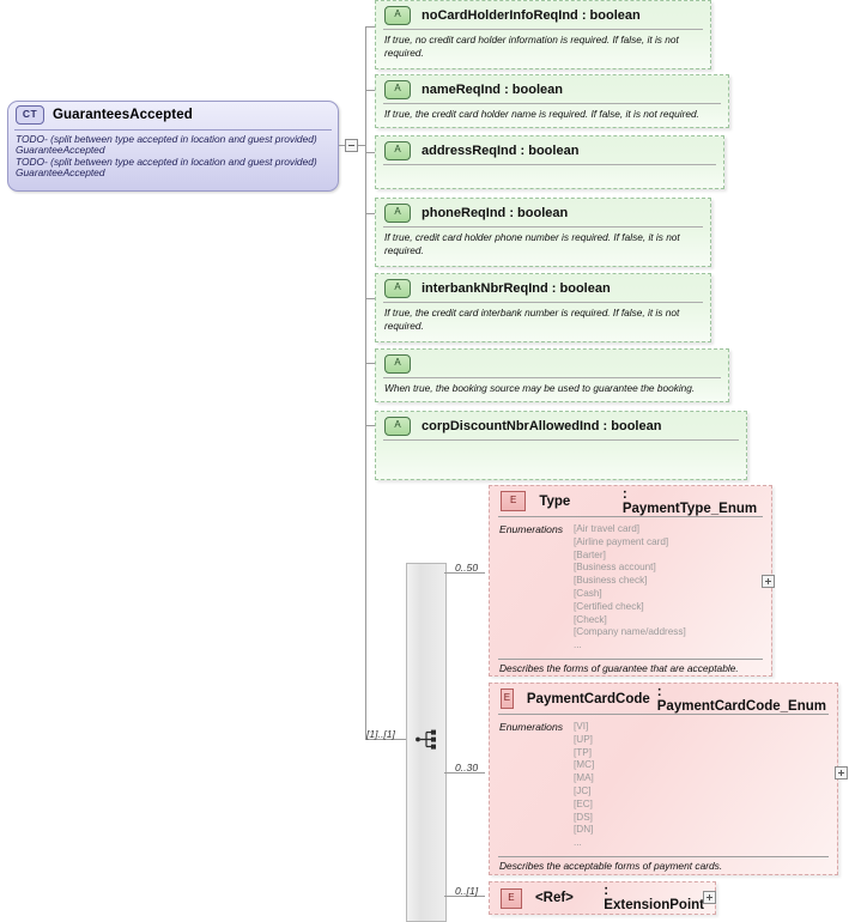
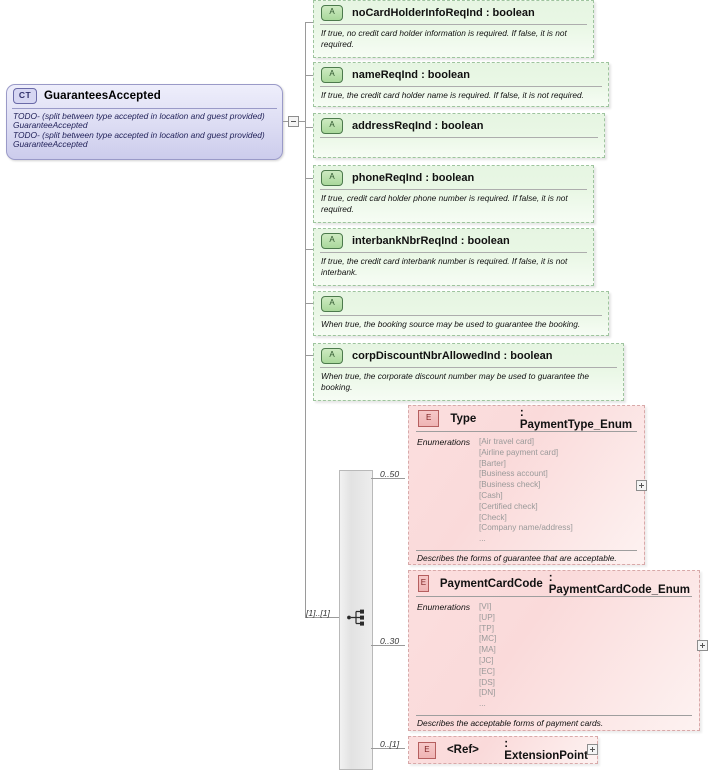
  CT
  GuaranteesAccepted
  TODO- (split between type accepted in location and guest provided)
  GuaranteeAccepted
  TODO- (split between type accepted in location and guest provided)
  GuaranteeAccepted
  A
  noCardHolderInfoReqInd : boolean
  If true, no credit card holder information is required. If false, it is not required.
  A
  nameReqInd : boolean
  If true, the credit card holder name is required. If false, it is not required.
  A
  addressReqInd : boolean
  A
  phoneReqInd : boolean
  If true, credit card holder phone number is required. If false, it is not required.
  A
  interbankNbrReqInd : boolean
- If true, the credit card interbank number is required. If false, it is not required.
+ If true, the credit card interbank number is required. If false, it is not interbank.
  A
  When true, the booking source may be used to guarantee the booking.
  A
  corpDiscountNbrAllowedInd : boolean
+ When true, the corporate discount number may be used to guarantee the booking.
  [1]..[1]
  0..50
  0..30
  0..[1]
  E
  Type
  : PaymentType_Enum
  Enumerations
  [Air travel card]
  [Airline payment card]
  [Barter]
  [Business account]
  [Business check]
  [Cash]
  [Certified check]
  [Check]
  [Company name/address]
  ...
  Describes the forms of guarantee that are acceptable.
  E
  PaymentCardCode
  : PaymentCardCode_Enum
  Enumerations
  [VI]
  [UP]
  [TP]
  [MC]
  [MA]
  [JC]
  [EC]
  [DS]
  [DN]
  ...
  Describes the acceptable forms of payment cards.
  E
  <Ref>
  : ExtensionPoint
